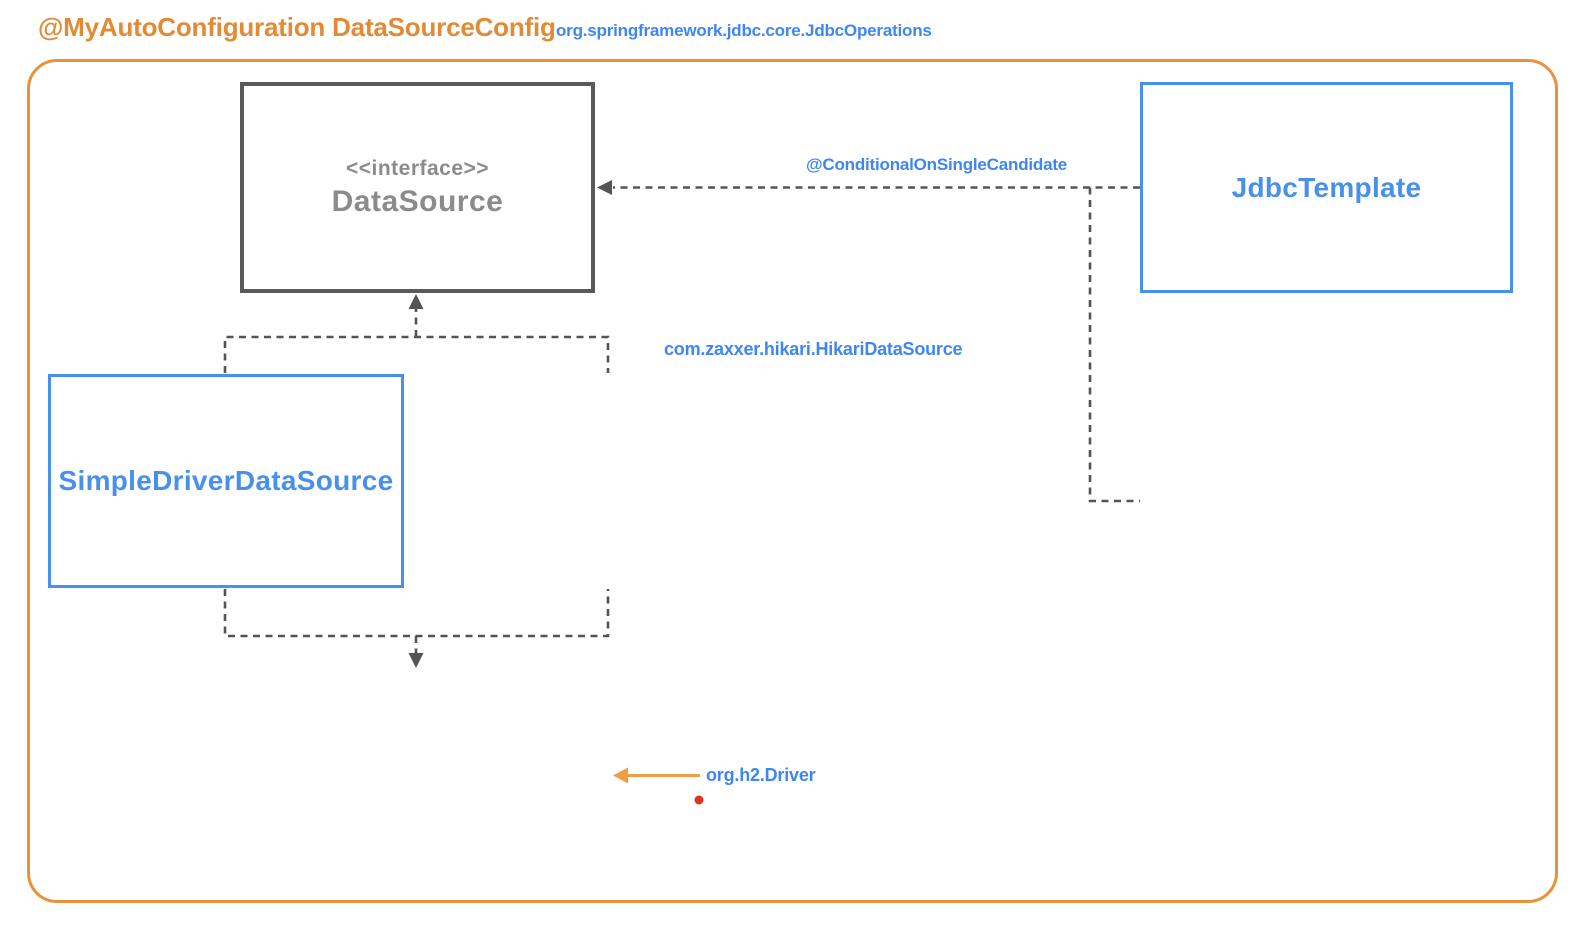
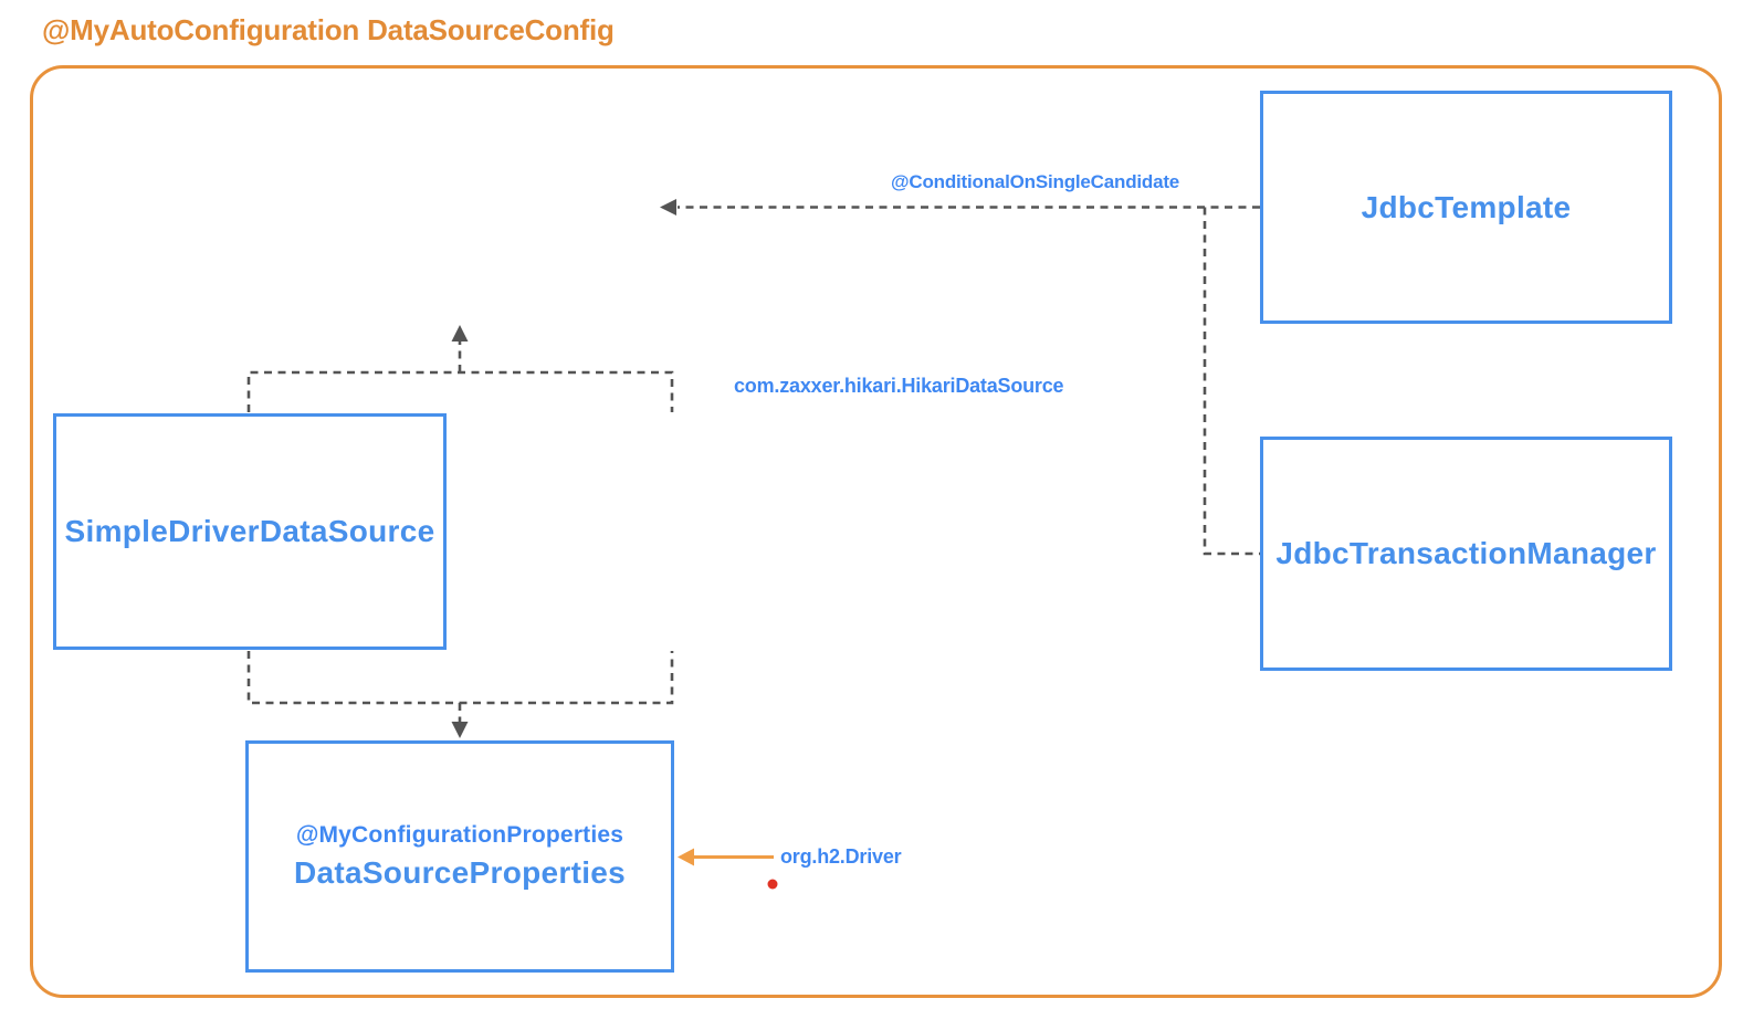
  @MyAutoConfiguration DataSourceConfig
- org.springframework.jdbc.core.JdbcOperations
- <<interface>>
- DataSource
  JdbcTemplate
  SimpleDriverDataSource
+ JdbcTransactionManager
+ @MyConfigurationProperties
+ DataSourceProperties
  @ConditionalOnSingleCandidate
  com.zaxxer.hikari.HikariDataSource
  org.h2.Driver
